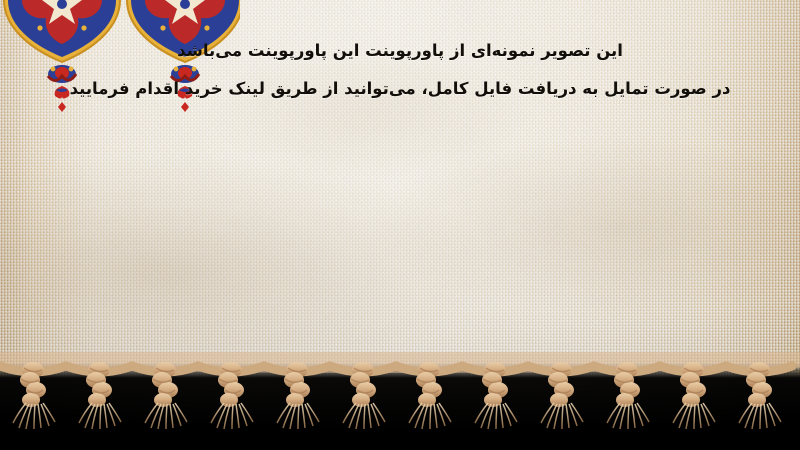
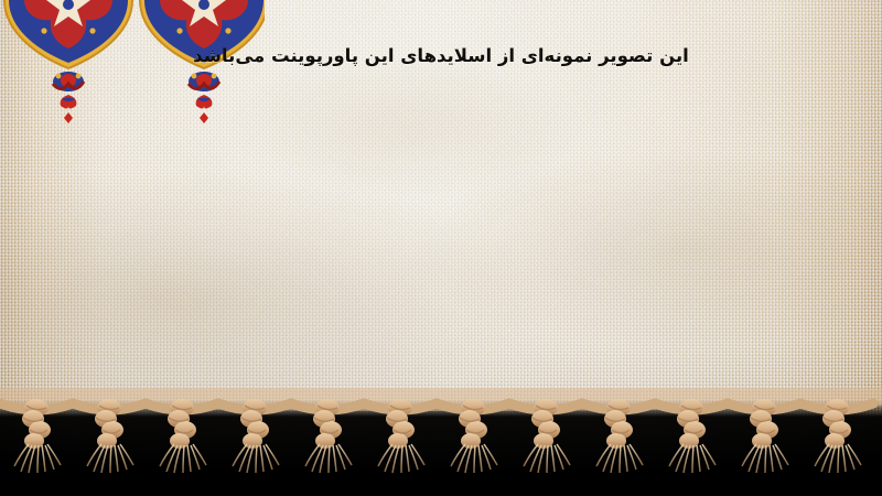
- این تصویر نمونه‌ای از پاورپوینت این پاورپوینت می‌باشد
+ این تصویر نمونه‌ای از اسلایدهای این پاورپوینت می‌باشد
- در صورت تمایل به دریافت فایل کامل، می‌توانید از طریق لینک خرید اقدام فرمایید
